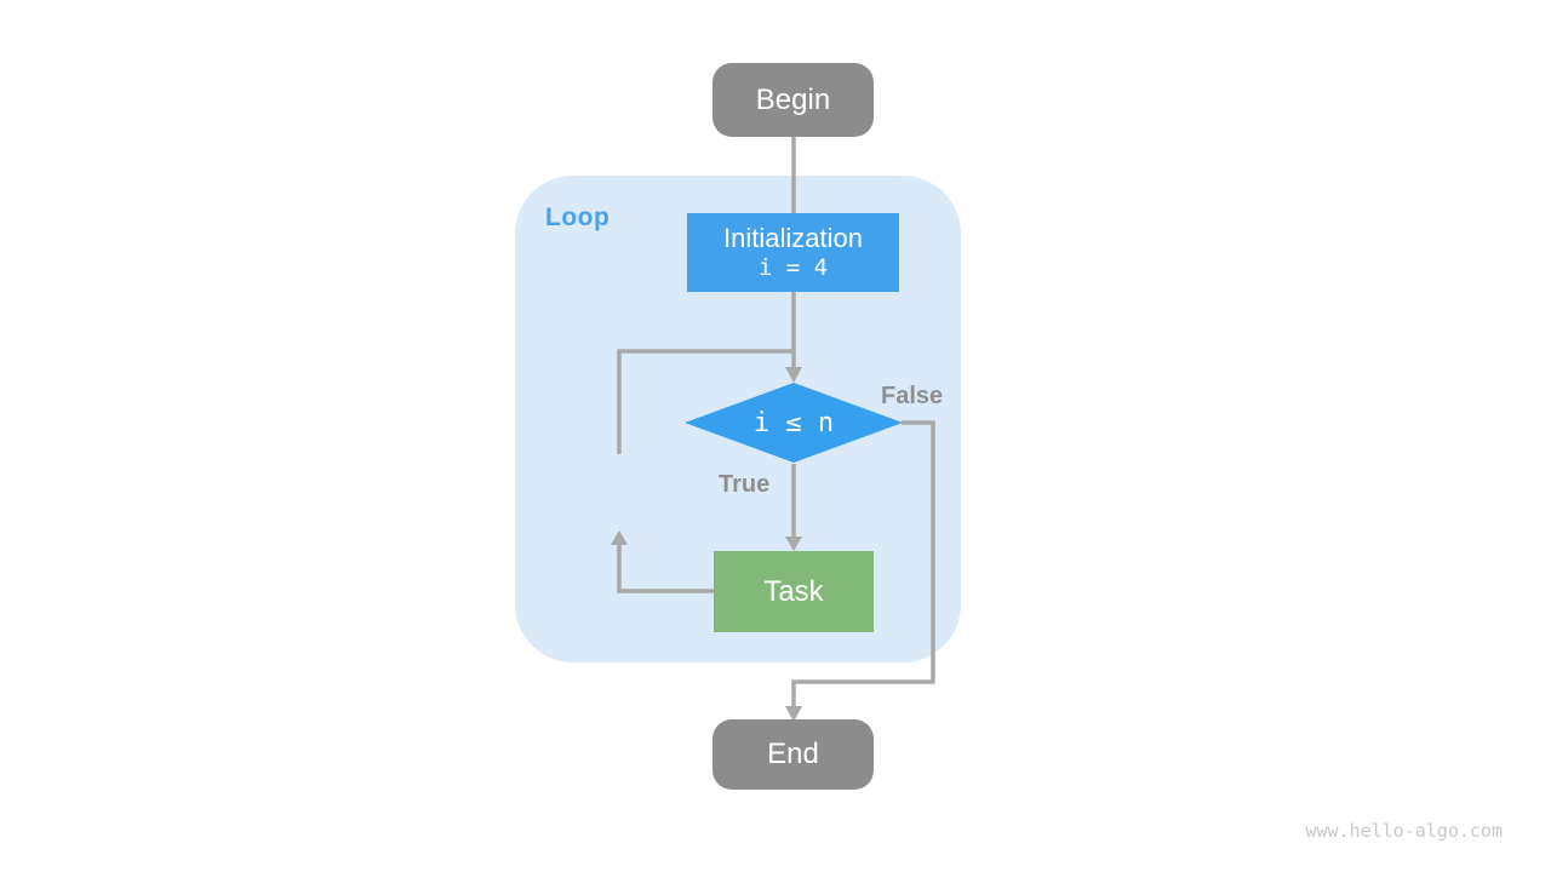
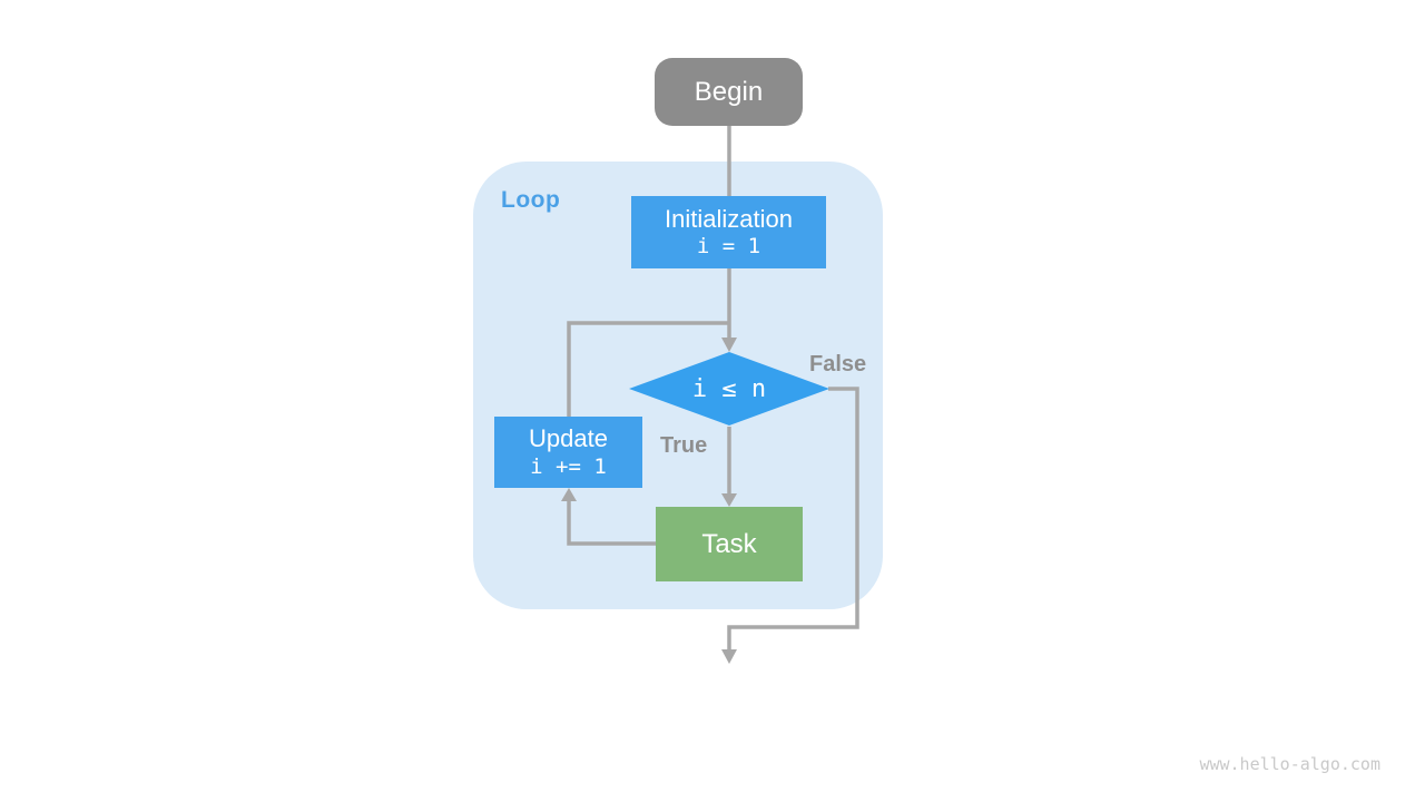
  Loop
  Begin
  Initialization
- i = 4
+ i = 1
  i ≤ n
  False
  True
+ Update
+ i += 1
  Task
- End
  www.hello-algo.com
